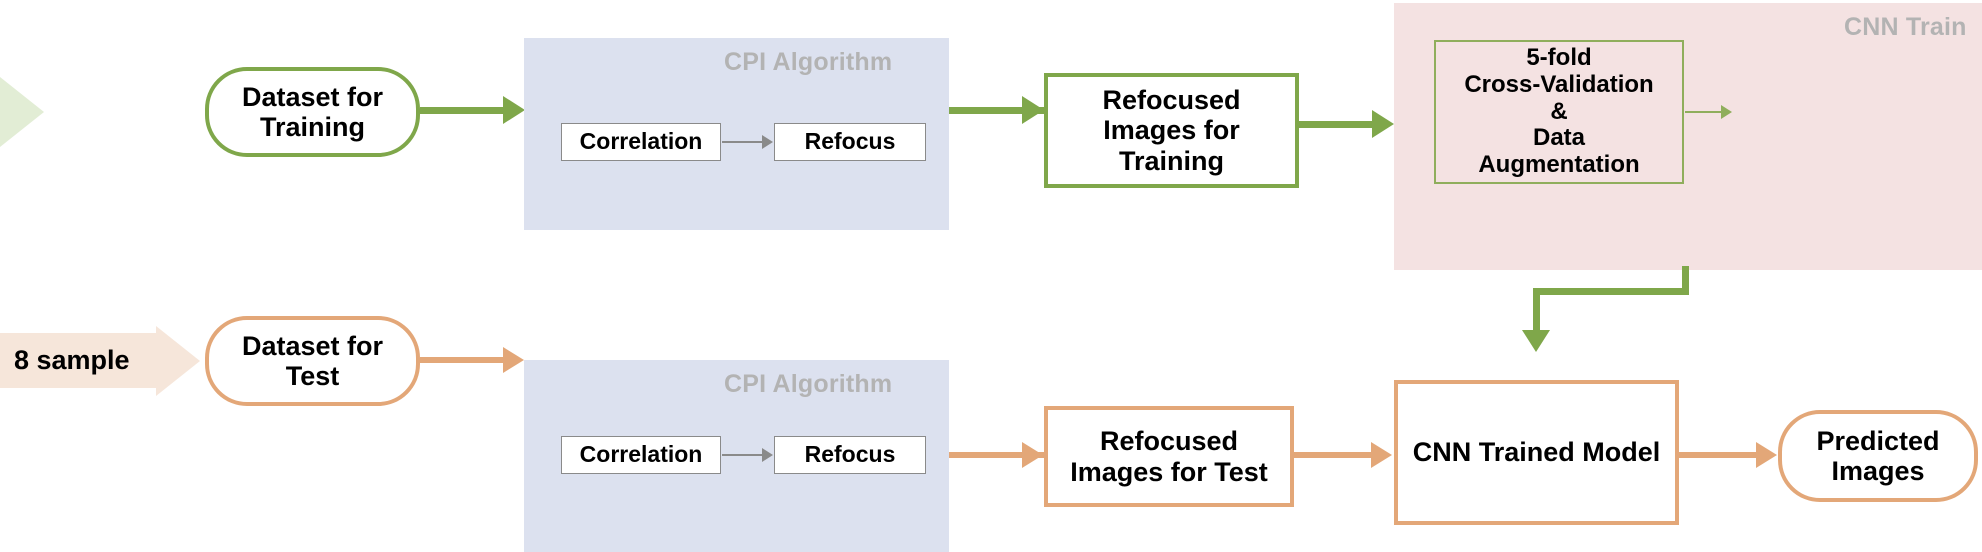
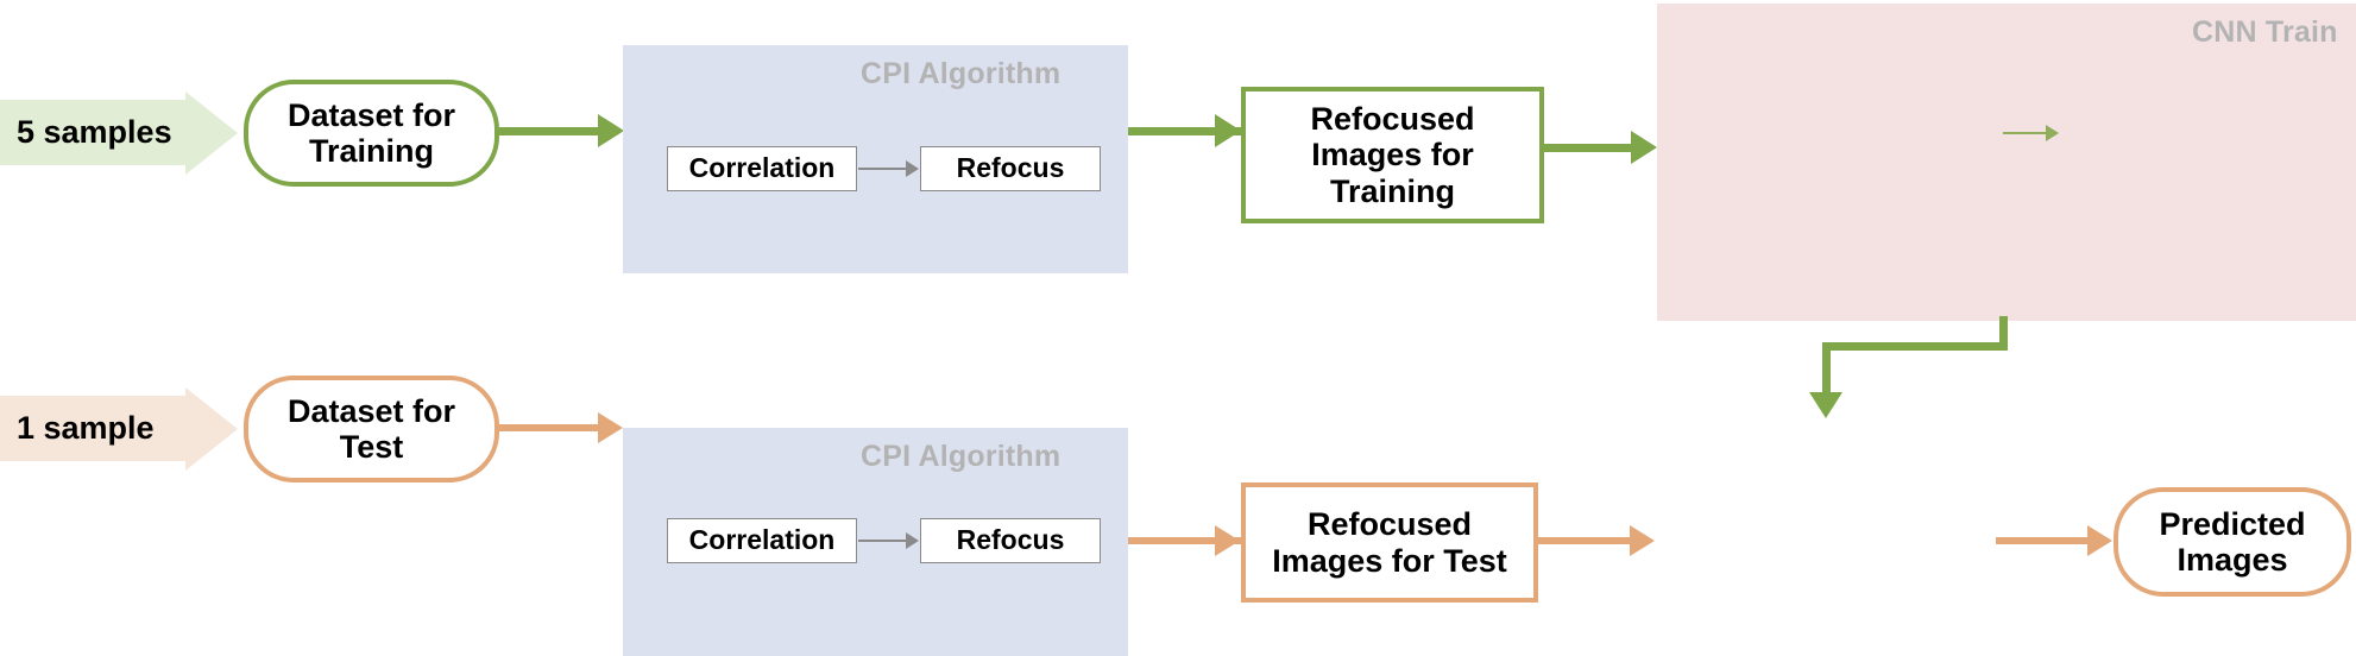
+ 5 samples
  Dataset for
  Training
  CPI Algorithm
  Correlation
  Refocus
  Refocused
  Images for
  Training
  CNN Train
- 5-fold
- Cross-Validation
- &
- Data
- Augmentation
- 8 sample
+ 1 sample
  Dataset for
  Test
  CPI Algorithm
  Correlation
  Refocus
  Refocused
  Images for Test
- CNN Trained Model
  Predicted
  Images
